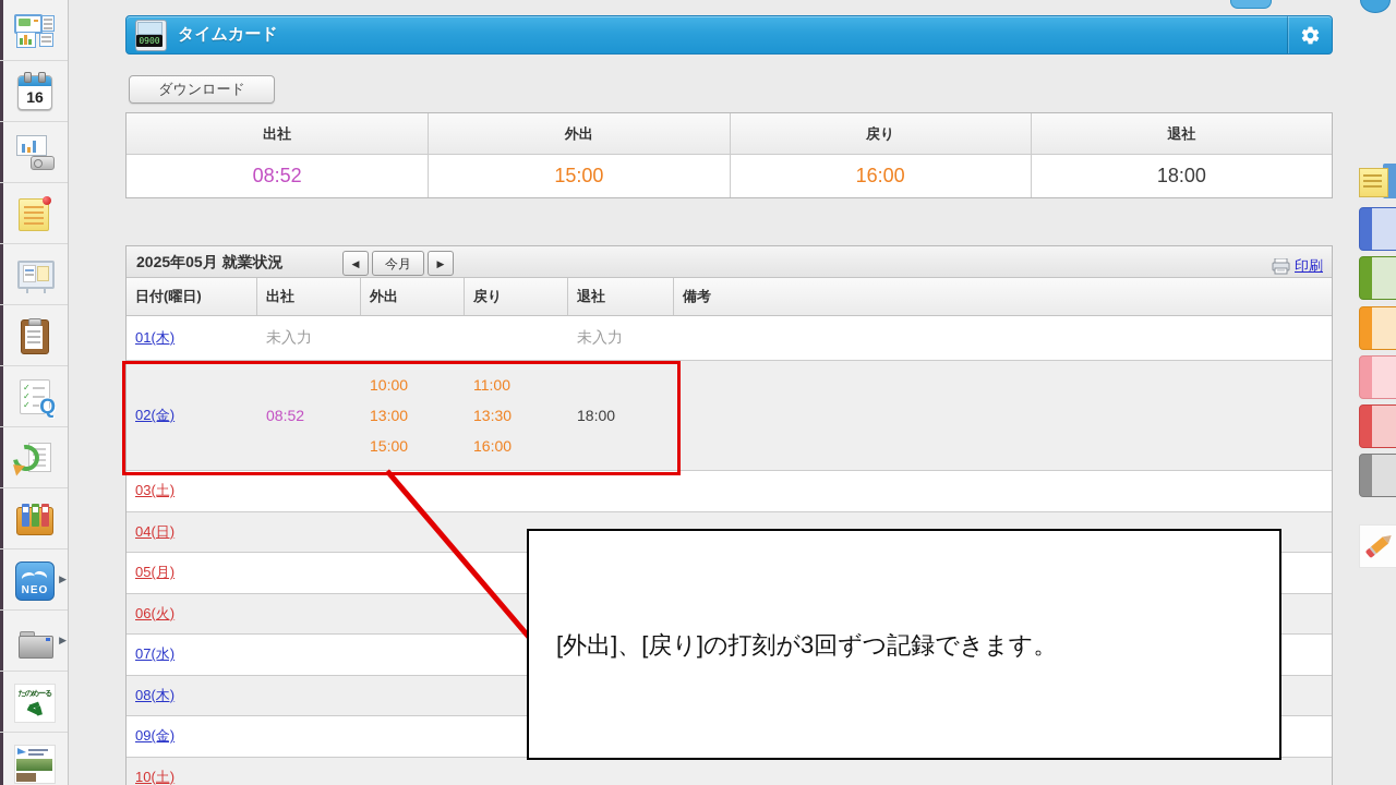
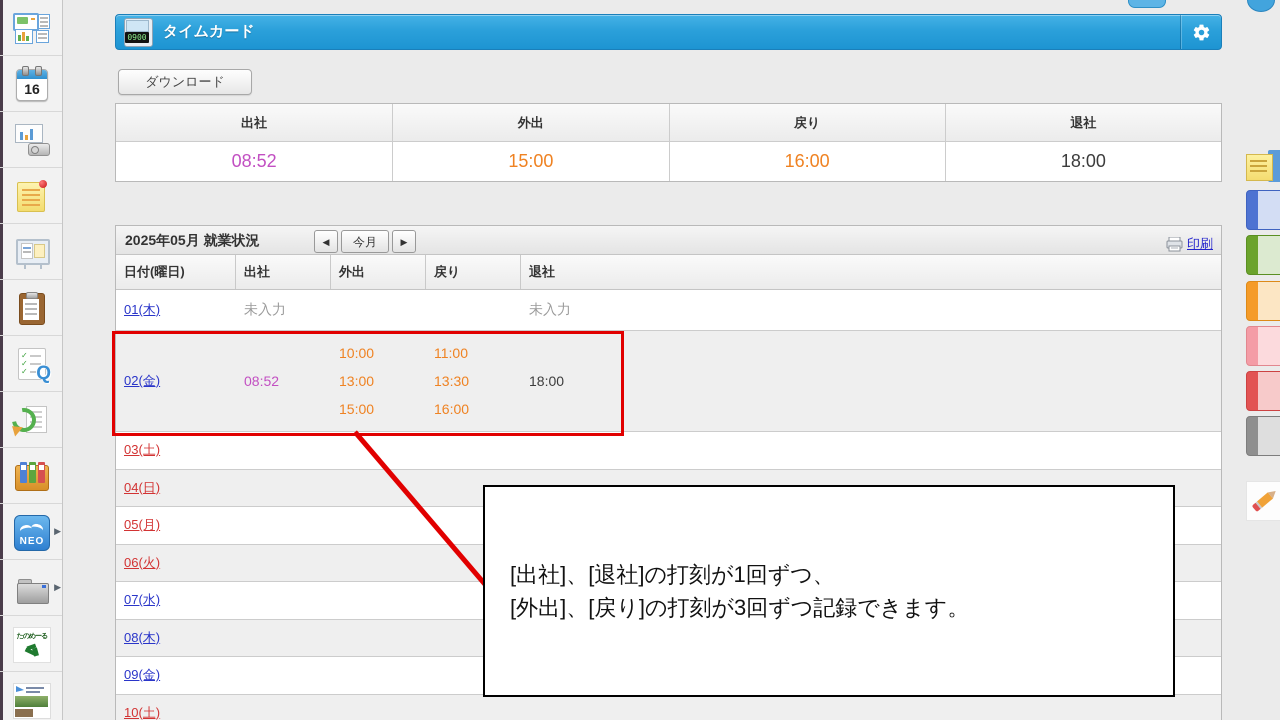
  16
  ✓
  ✓
  ✓
  Q
  NEO
  ▶
  ▶
  0900
  タイムカード
  ダウンロード
  出社
  外出
  戻り
  退社
  08:52
  15:00
  16:00
  18:00
  2025年05月 就業状況
  ◀
  今月
  ▶
  印刷
  日付(曜日)
  出社
  外出
  戻り
  退社
- 備考
  01(木)
  未入力
  未入力
  02(金)
  08:52
  10:00
  13:00
  15:00
  11:00
  13:30
  16:00
  18:00
  03(土)
  04(日)
  05(月)
  06(火)
  07(水)
  08(木)
  09(金)
  10(土)
+ [出社]、[退社]の打刻が1回ずつ、
  [外出]、[戻り]の打刻が3回ずつ記録できます。
